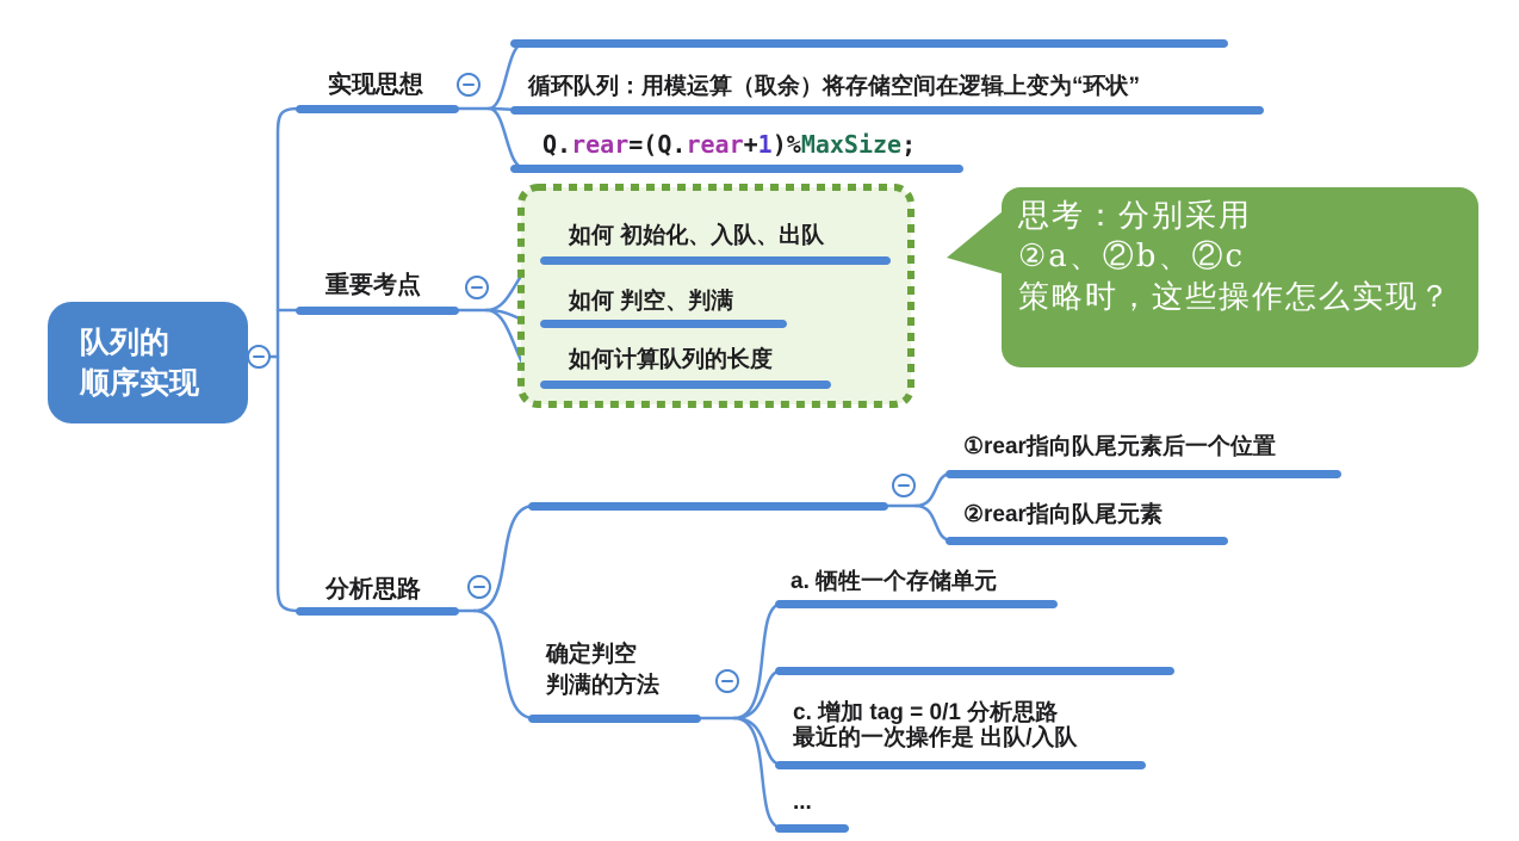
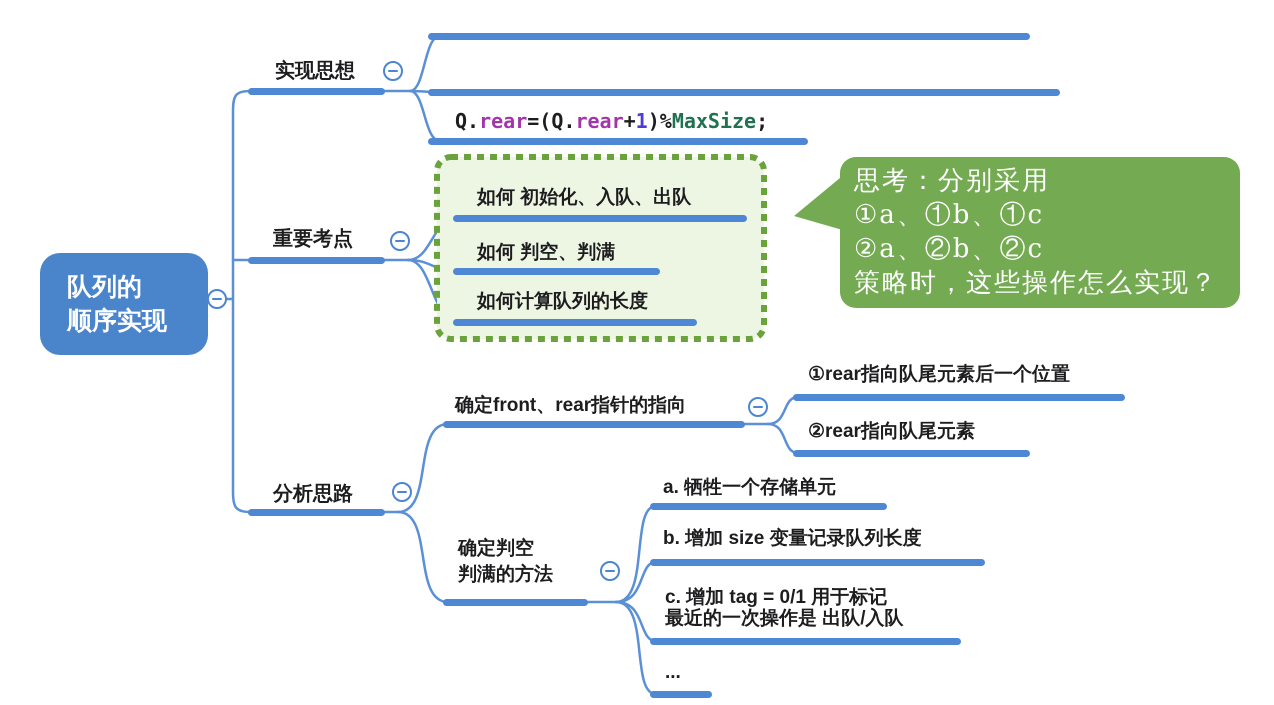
  队列的
  顺序实现
  实现思想
  重要考点
  分析思路
- 循环队列：用模运算（取余）将存储空间在逻辑上变为“环状”
  Q.rear=(Q.rear+1)%MaxSize;
  如何 初始化、入队、出队
  如何 判空、判满
  如何计算队列的长度
  思考：分别采用
+ ①a、①b、①c
  ②a、②b、②c
  策略时，这些操作怎么实现？
+ 确定front、rear指针的指向
  ①rear指向队尾元素后一个位置
  ②rear指向队尾元素
  确定判空
  判满的方法
  a. 牺牲一个存储单元
+ b. 增加 size 变量记录队列长度
- c. 增加 tag = 0/1 分析思路
+ c. 增加 tag = 0/1 用于标记
  最近的一次操作是 出队/入队
  ...
